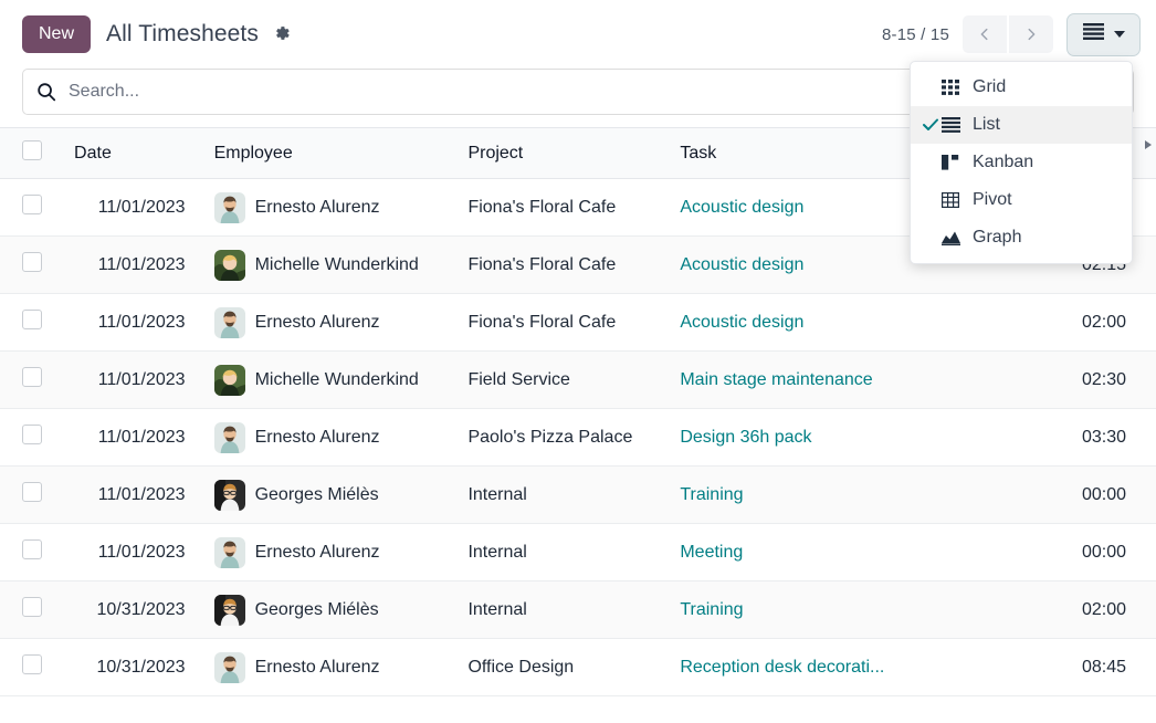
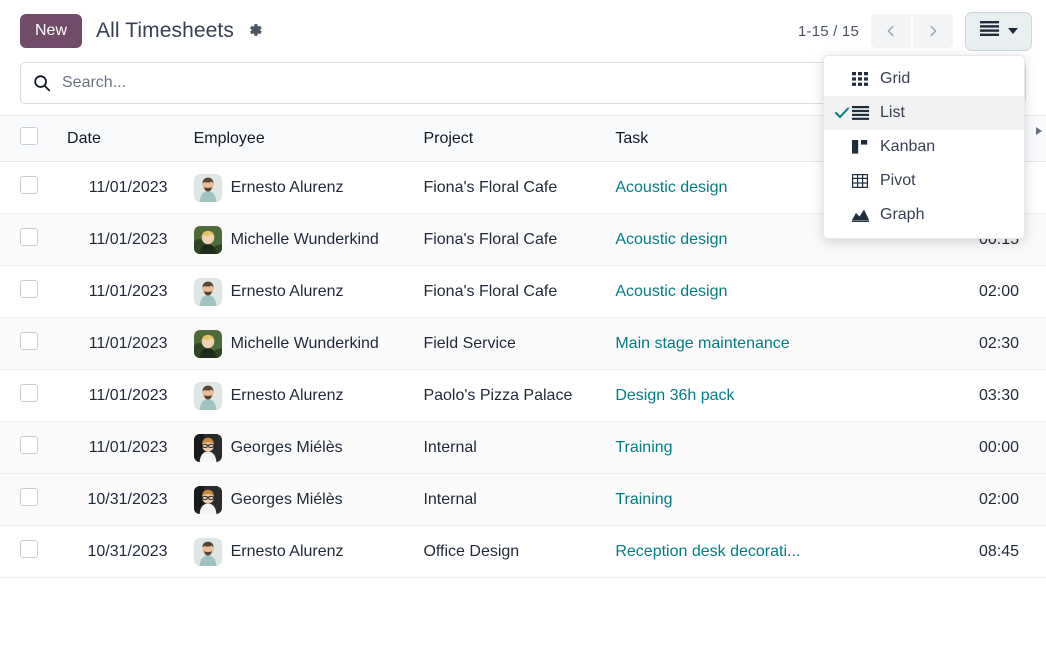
  New
  All Timesheets
- 8-15 / 15
+ 1-15 / 15
  Grid
  List
  Kanban
  Pivot
  Graph
  Search...
  	Date	Employee	Project	Task
  	11/01/2023	Ernesto Alurenz	Fiona's Floral Cafe	Acoustic design
- 	11/01/2023	Michelle Wunderkind	Fiona's Floral Cafe	Acoustic design	02:15
+ 	11/01/2023	Michelle Wunderkind	Fiona's Floral Cafe	Acoustic design	00:15
  	11/01/2023	Ernesto Alurenz	Fiona's Floral Cafe	Acoustic design	02:00
  	11/01/2023	Michelle Wunderkind	Field Service	Main stage maintenance	02:30
  	11/01/2023	Ernesto Alurenz	Paolo's Pizza Palace	Design 36h pack	03:30
  	11/01/2023	Georges Miélès	Internal	Training	00:00
- 	11/01/2023	Ernesto Alurenz	Internal	Meeting	00:00
  	10/31/2023	Georges Miélès	Internal	Training	02:00
  	10/31/2023	Ernesto Alurenz	Office Design	Reception desk decorati...	08:45
